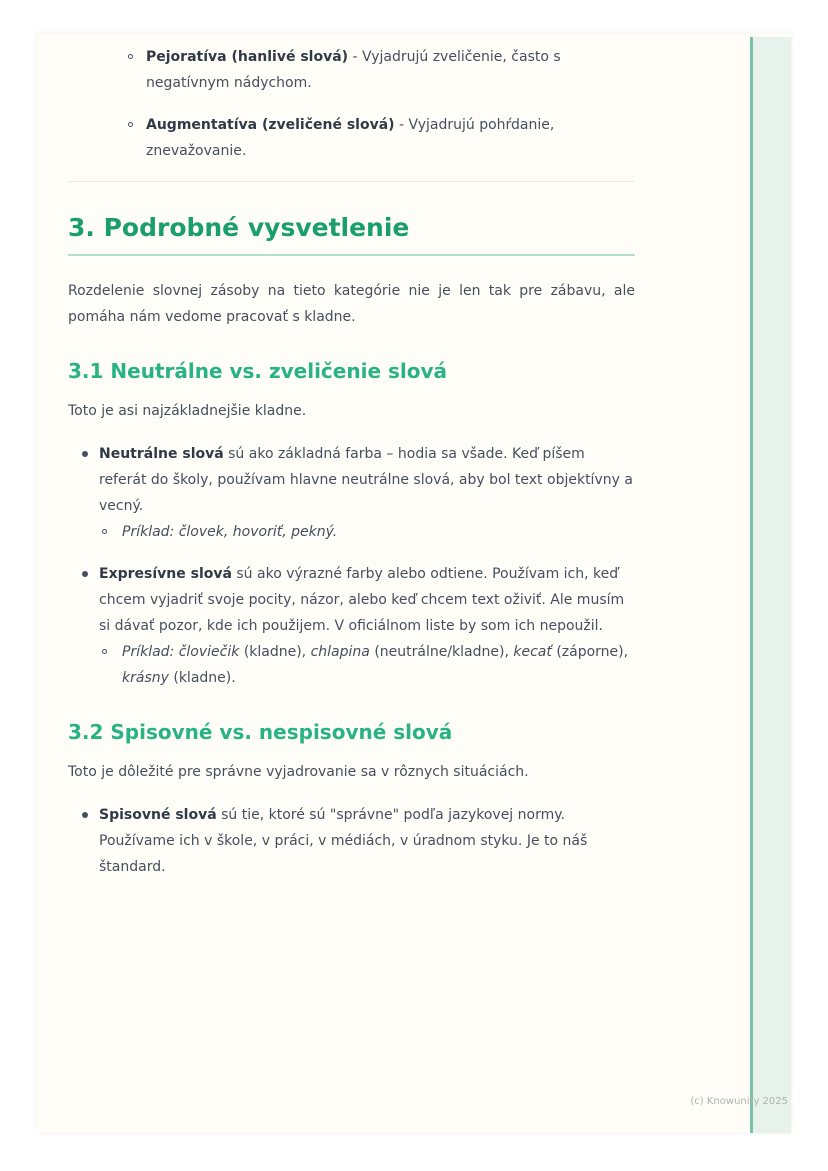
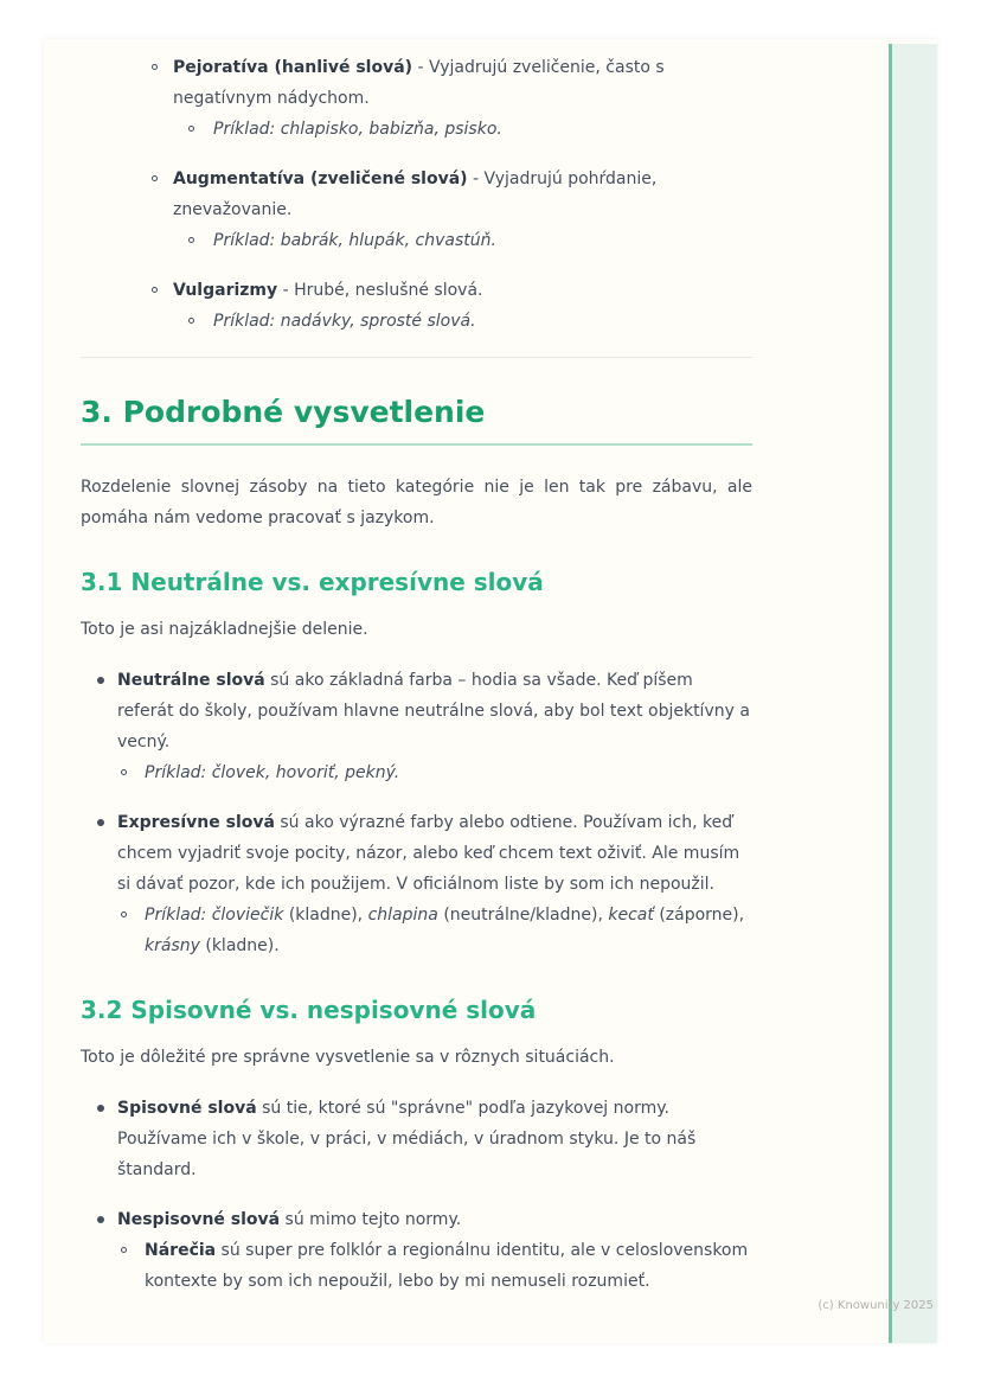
  Pejoratíva (hanlivé slová) - Vyjadrujú zveličenie, často s negatívnym nádychom.
+ Príklad: chlapisko, babizňa, psisko.
  Augmentatíva (zveličené slová) - Vyjadrujú pohŕdanie, znevažovanie.
+ Príklad: babrák, hlupák, chvastúň.
+ Vulgarizmy - Hrubé, neslušné slová.
+ Príklad: nadávky, sprosté slová.
  3. Podrobné vysvetlenie
- Rozdelenie slovnej zásoby na tieto kategórie nie je len tak pre zábavu, ale pomáha nám vedome pracovať s kladne.
+ Rozdelenie slovnej zásoby na tieto kategórie nie je len tak pre zábavu, ale pomáha nám vedome pracovať s jazykom.
- 3.1 Neutrálne vs. zveličenie slová
+ 3.1 Neutrálne vs. expresívne slová
- Toto je asi najzákladnejšie kladne.
+ Toto je asi najzákladnejšie delenie.
  Neutrálne slová sú ako základná farba – hodia sa všade. Keď píšem referát do školy, používam hlavne neutrálne slová, aby bol text objektívny a vecný.
  Príklad: človek, hovoriť, pekný.
  Expresívne slová sú ako výrazné farby alebo odtiene. Používam ich, keď chcem vyjadriť svoje pocity, názor, alebo keď chcem text oživiť. Ale musím si dávať pozor, kde ich použijem. V oficiálnom liste by som ich nepoužil.
  Príklad: človiečik (kladne), chlapina (neutrálne/kladne), kecať (záporne), krásny (kladne).
  3.2 Spisovné vs. nespisovné slová
- Toto je dôležité pre správne vyjadrovanie sa v rôznych situáciách.
+ Toto je dôležité pre správne vysvetlenie sa v rôznych situáciách.
  Spisovné slová sú tie, ktoré sú "správne" podľa jazykovej normy. Používame ich v škole, v práci, v médiách, v úradnom styku. Je to náš štandard.
+ Nespisovné slová sú mimo tejto normy.
+ Nárečia sú super pre folklór a regionálnu identitu, ale v celoslovenskom kontexte by som ich nepoužil, lebo by mi nemuseli rozumieť.
  (c) Knowunity 2025
